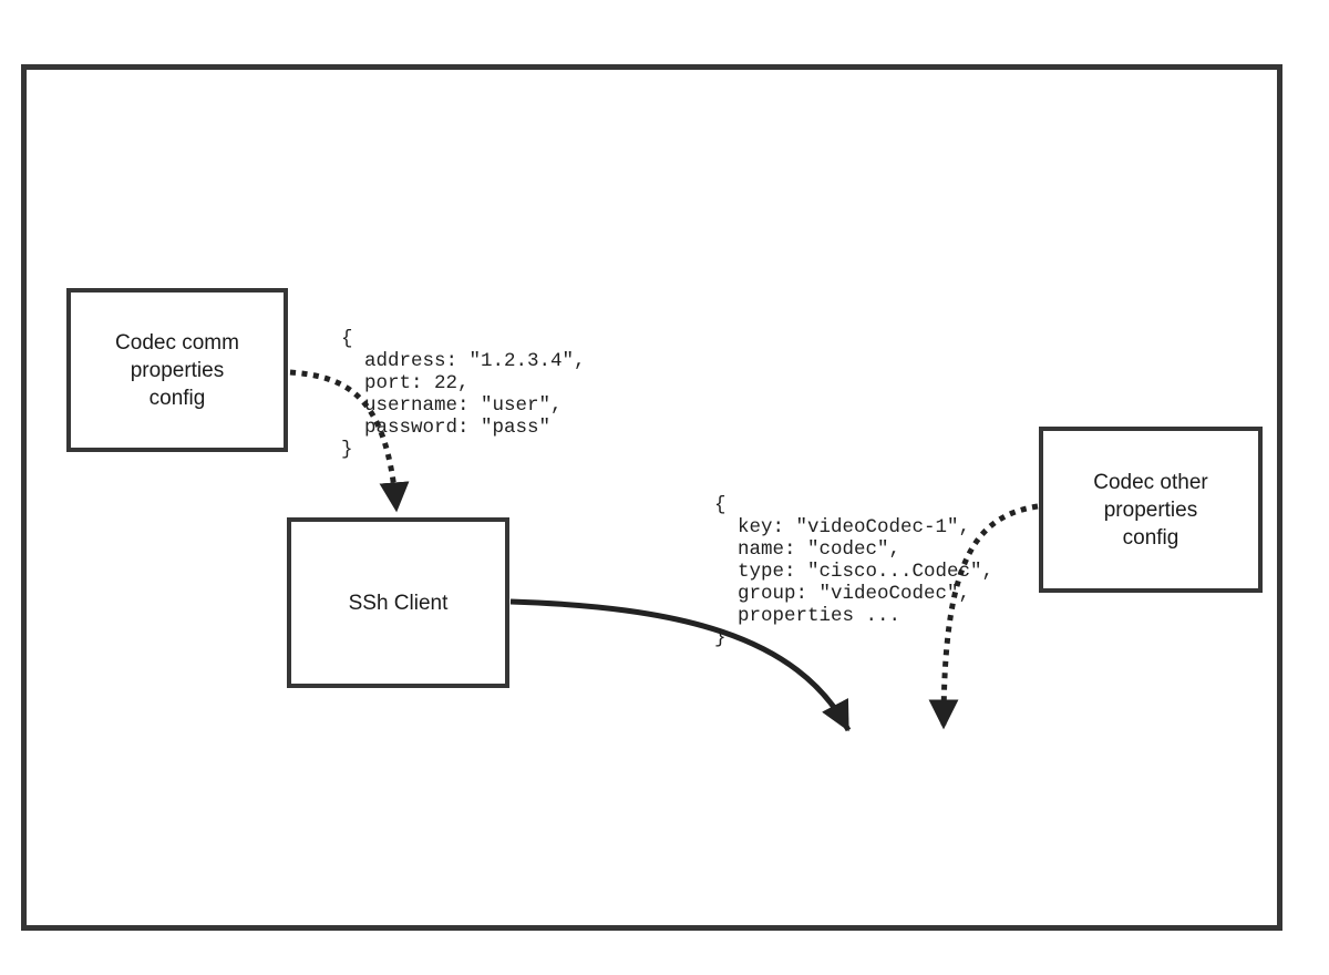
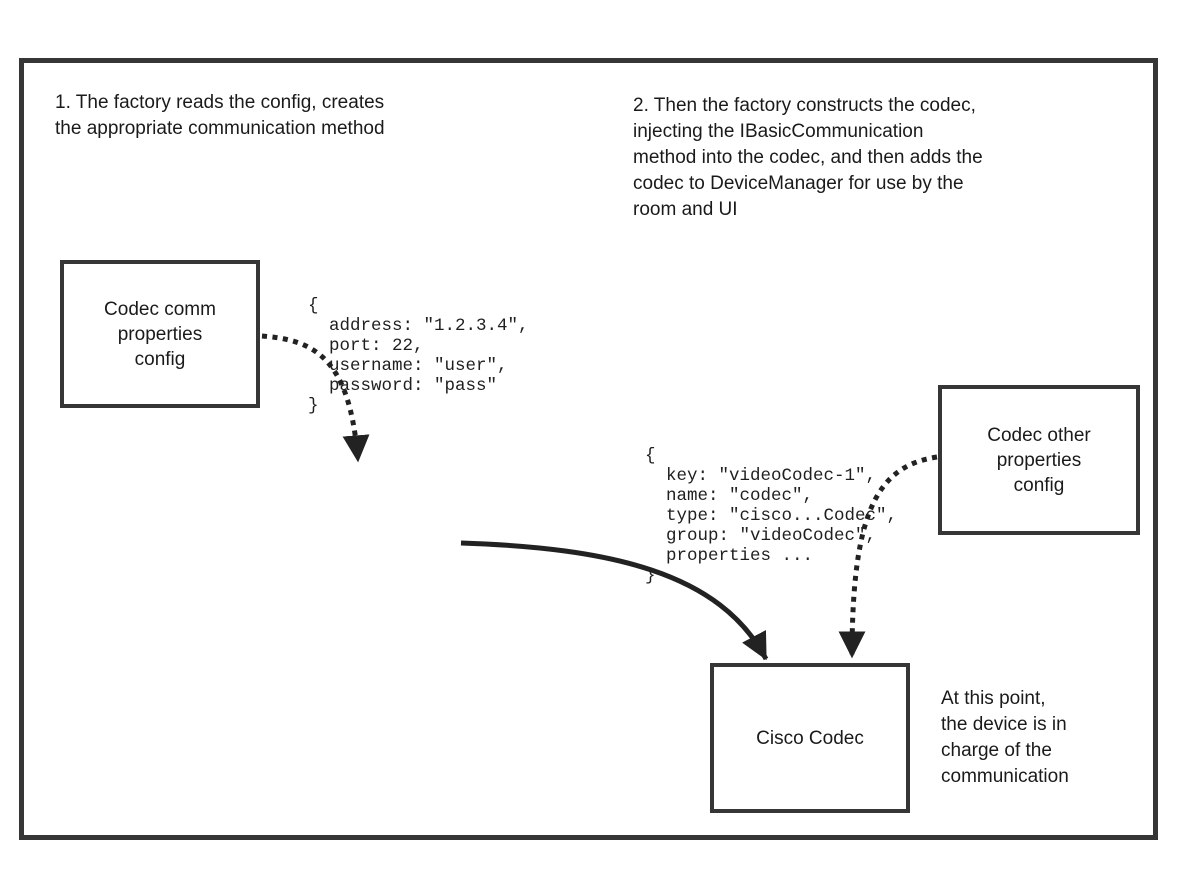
+ 1. The factory reads the config, creates
+ the appropriate communication method
+ 2. Then the factory constructs the codec,
+ injecting the IBasicCommunication
+ method into the codec, and then adds the
+ codec to DeviceManager for use by the
+ room and UI
+ At this point,
+ the device is in
+ charge of the
+ communication
  Codec comm
  properties
  config
- SSh Client
  Codec other
  properties
  config
+ Cisco Codec
  {
  address: "1.2.3.4",
  port: 22,
  username: "user",
  password: "pass"
  }
  {
  key: "videoCodec-1",
  name: "codec",
  type: "cisco...Codec",
  group: "videoCodec",
  properties ...
  }
